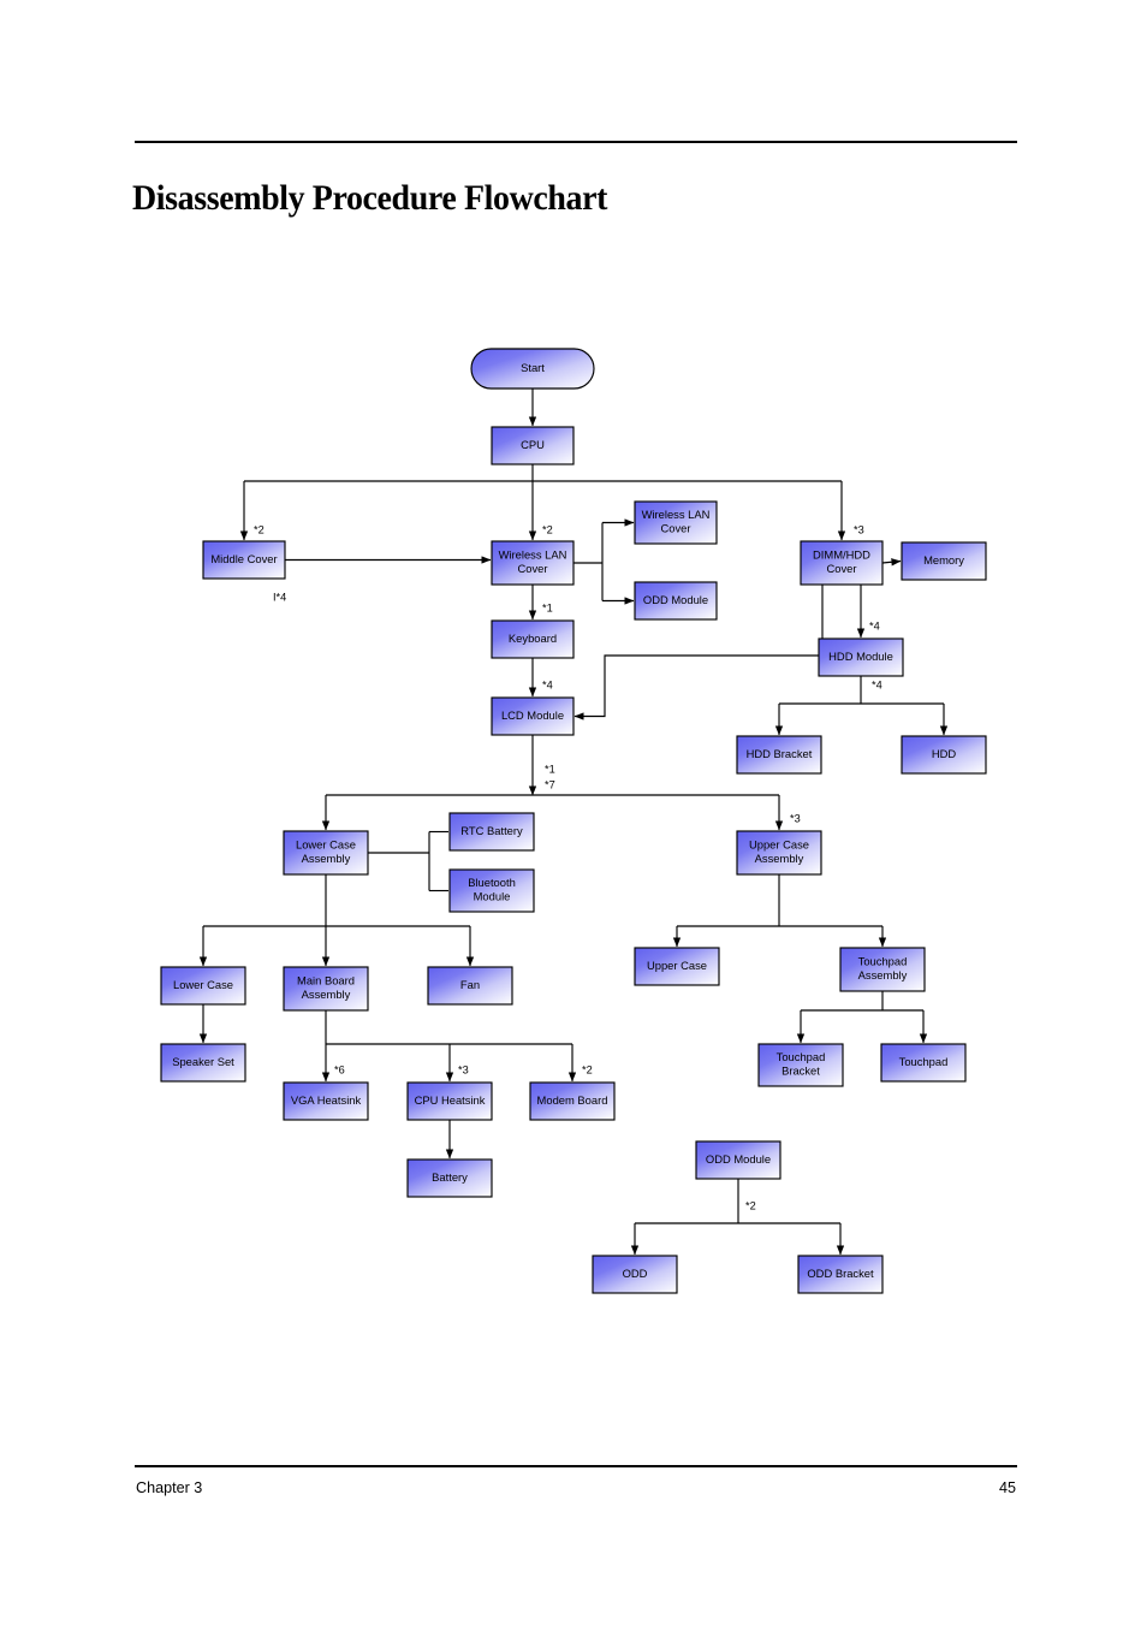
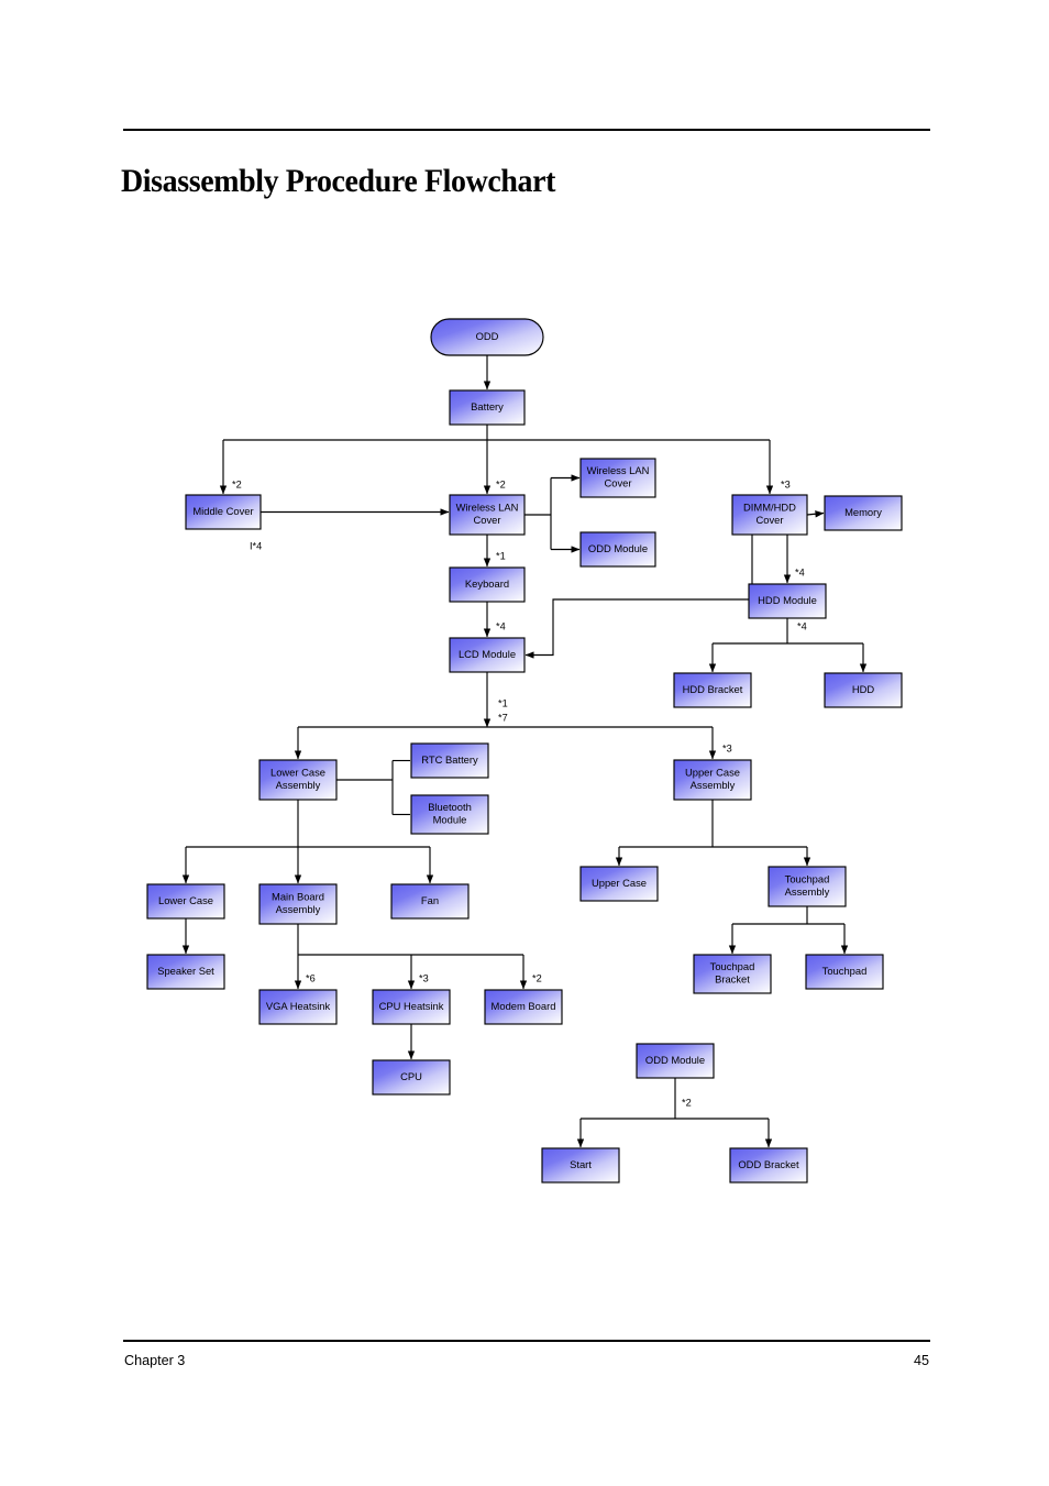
  Disassembly Procedure Flowchart
- Start
+ ODD
- CPU
+ Battery
  Middle Cover
  Wireless LAN
  Cover
  Wireless LAN
  Cover
  ODD Module
  DIMM/HDD
  Cover
  Memory
  Keyboard
  HDD Module
  LCD Module
  HDD Bracket
  HDD
  Lower Case
  Assembly
  RTC Battery
  Bluetooth
  Module
  Upper Case
  Assembly
  Lower Case
  Main Board
  Assembly
  Fan
  Upper Case
  Touchpad
  Assembly
  Speaker Set
  Touchpad
  Bracket
  Touchpad
  VGA Heatsink
  CPU Heatsink
  Modem Board
  ODD Module
- Battery
+ CPU
- ODD
+ Start
  ODD Bracket
  *2
  I*4
  *2
  *3
  *1
  *4
  *4
  *4
  *1
  *7
  *3
  *6
  *3
  *2
  *2
  Chapter 3
  45
